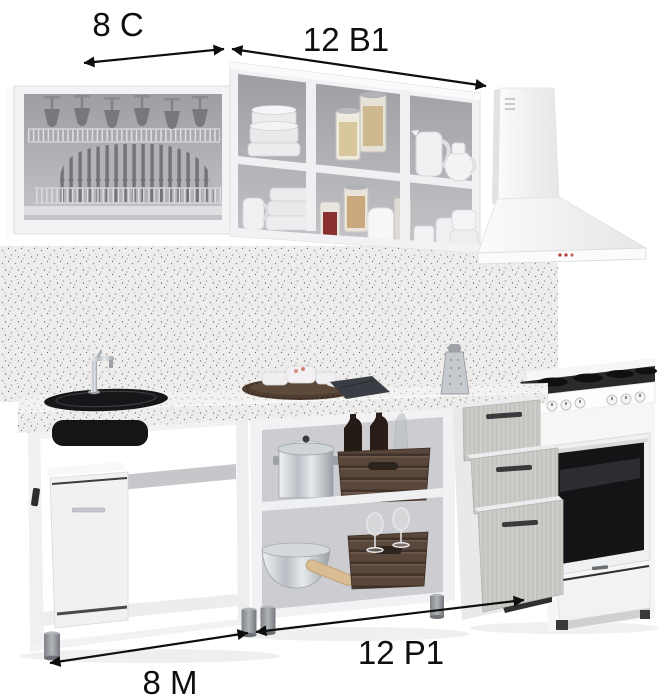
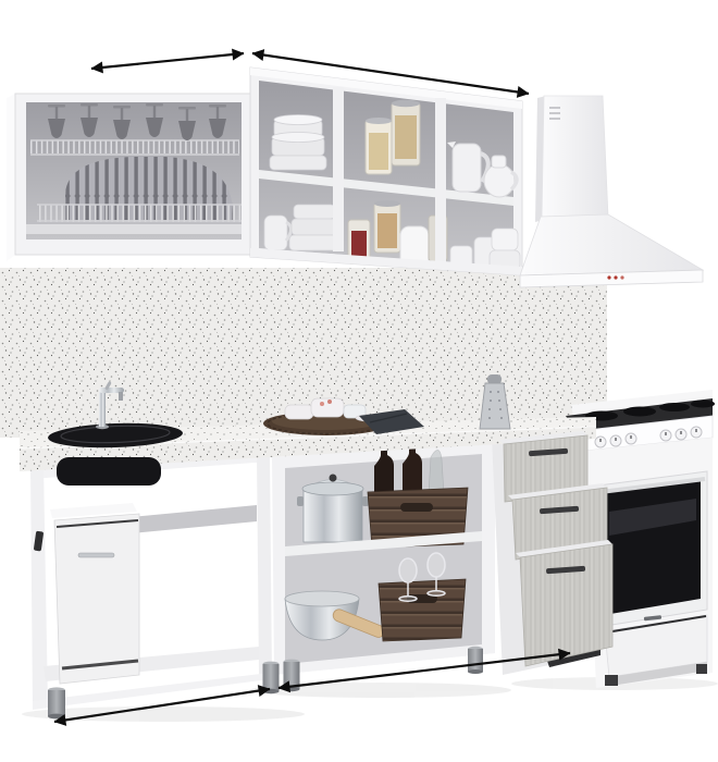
- 8 С
- 12 В1
- 12 Р1
- 8 М
